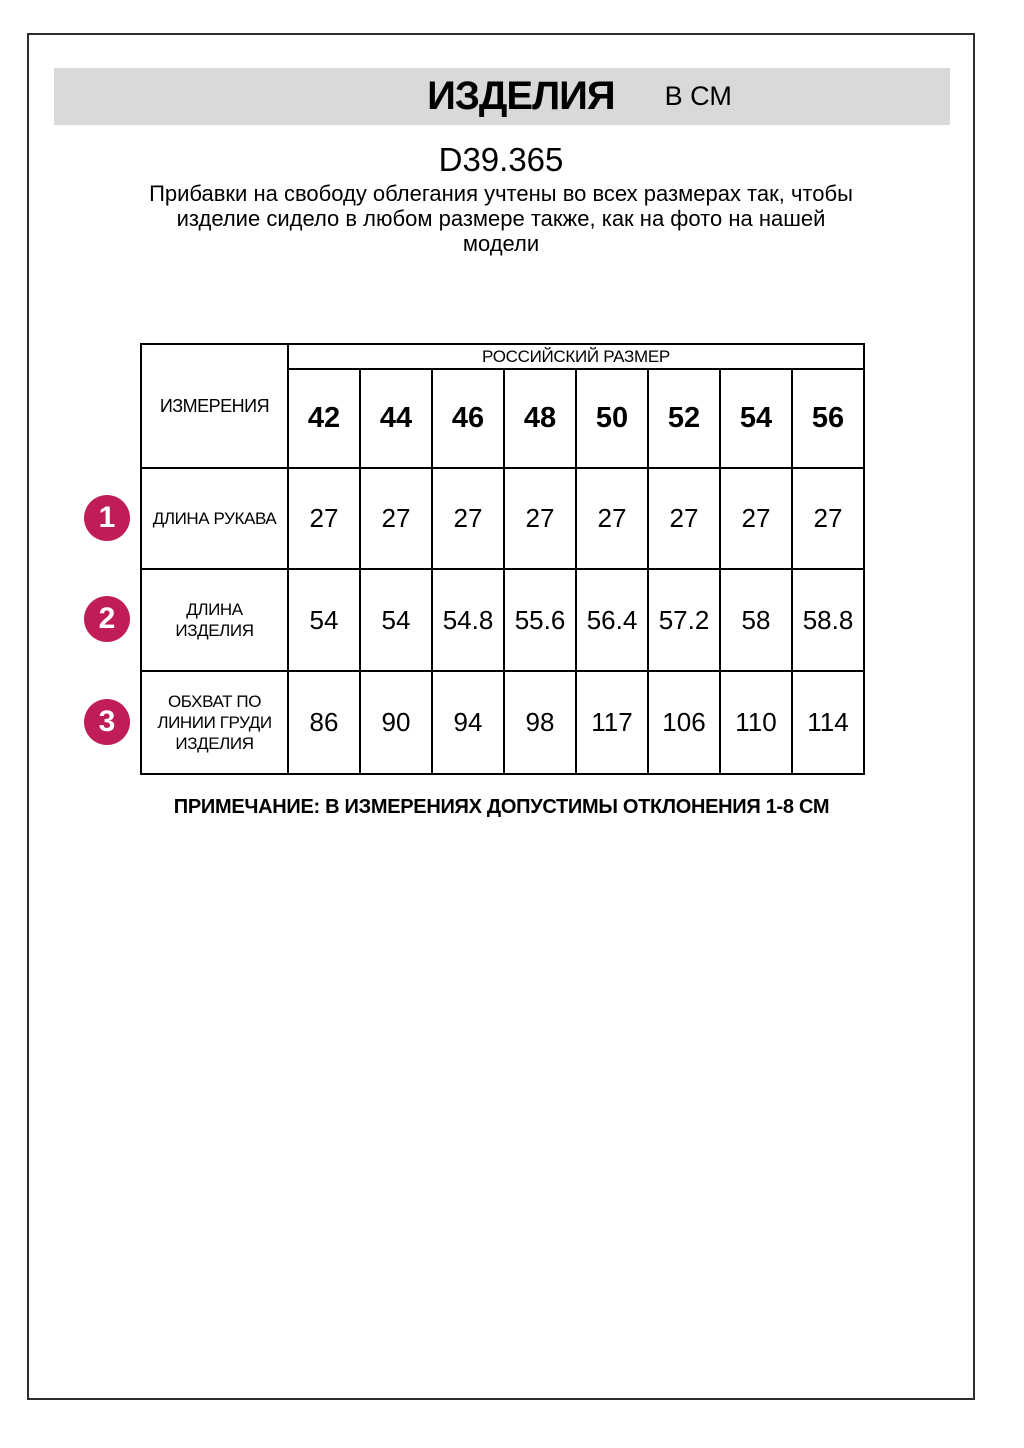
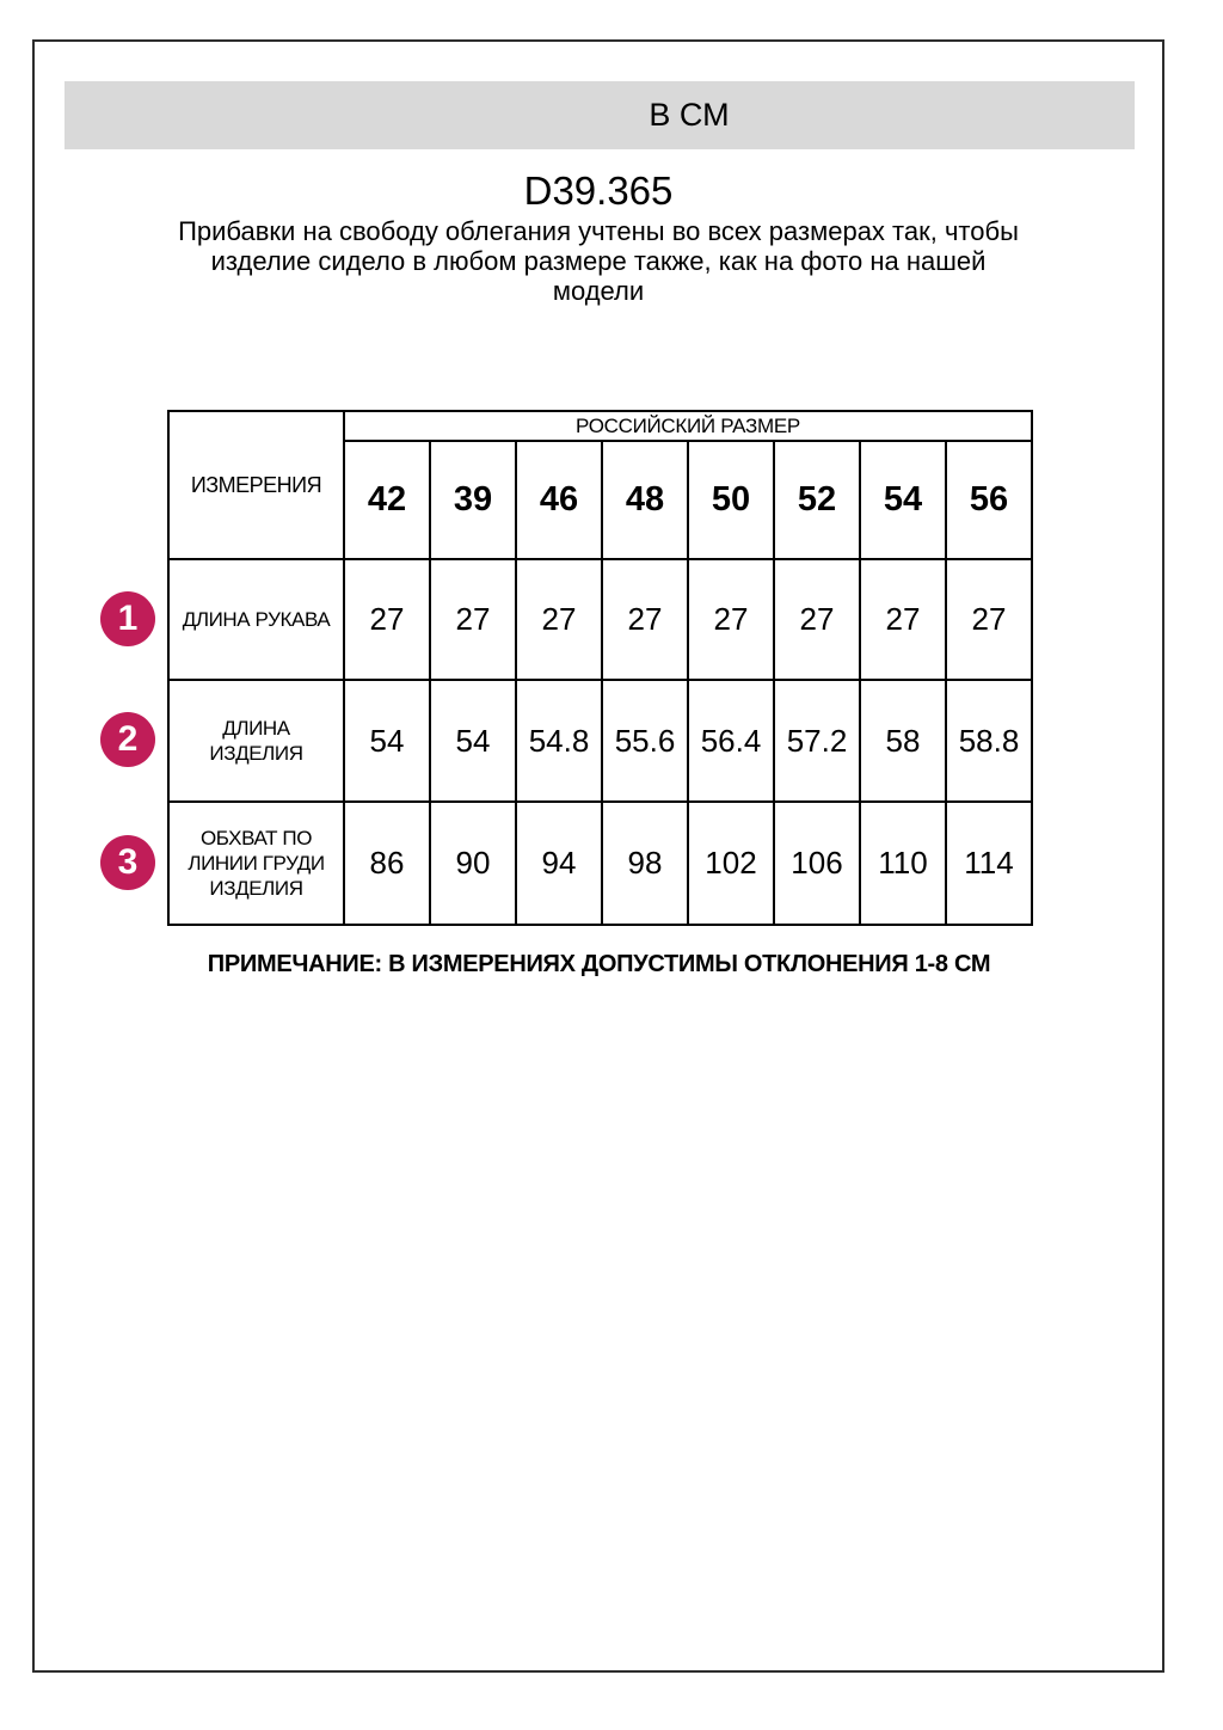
- ИЗДЕЛИЯ
  В СМ
  D39.365
  Прибавки на свободу облегания учтены во всех размерах так, чтобы
  изделие сидело в любом размере также, как на фото на нашей
  модели
  ИЗМЕРЕНИЯ	РОССИЙСКИЙ РАЗМЕР
- 42	44	46	48	50	52	54	56
+ 42	39	46	48	50	52	54	56
  ДЛИНА РУКАВА	27	27	27	27	27	27	27	27
  ДЛИНА ИЗДЕЛИЯ	54	54	54.8	55.6	56.4	57.2	58	58.8
- ОБХВАТ ПО ЛИНИИ ГРУДИ ИЗДЕЛИЯ	86	90	94	98	117	106	110	114
+ ОБХВАТ ПО ЛИНИИ ГРУДИ ИЗДЕЛИЯ	86	90	94	98	102	106	110	114
  1
  2
  3
  ПРИМЕЧАНИЕ: В ИЗМЕРЕНИЯХ ДОПУСТИМЫ ОТКЛОНЕНИЯ 1-8 СМ
